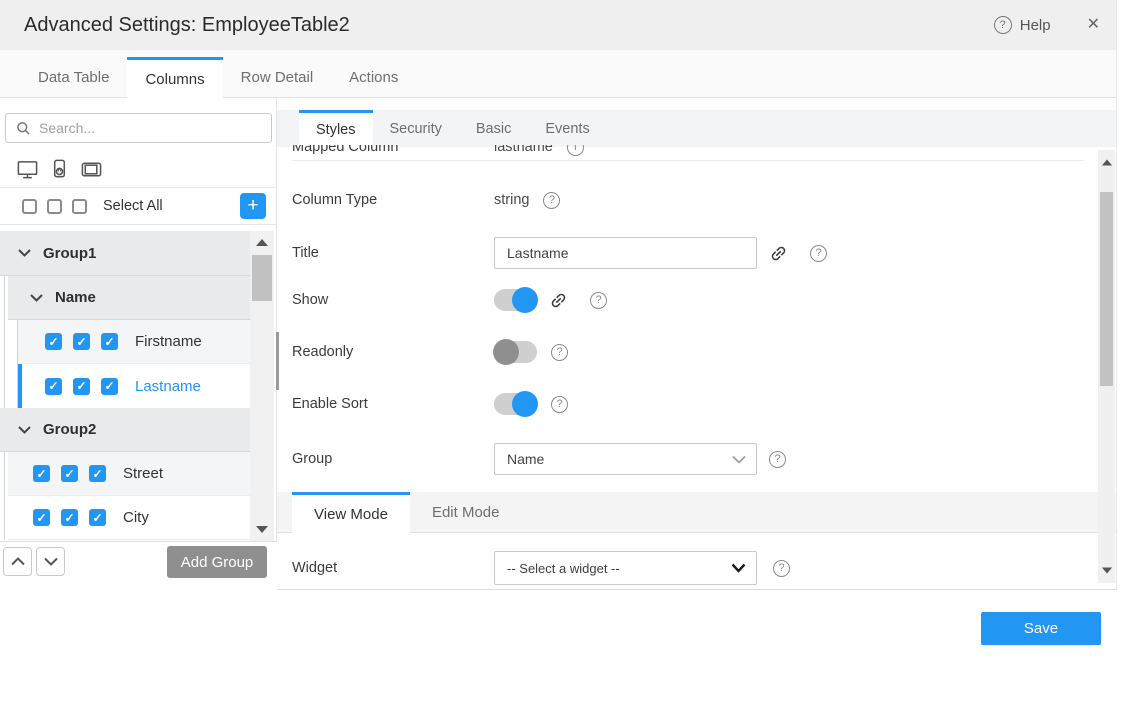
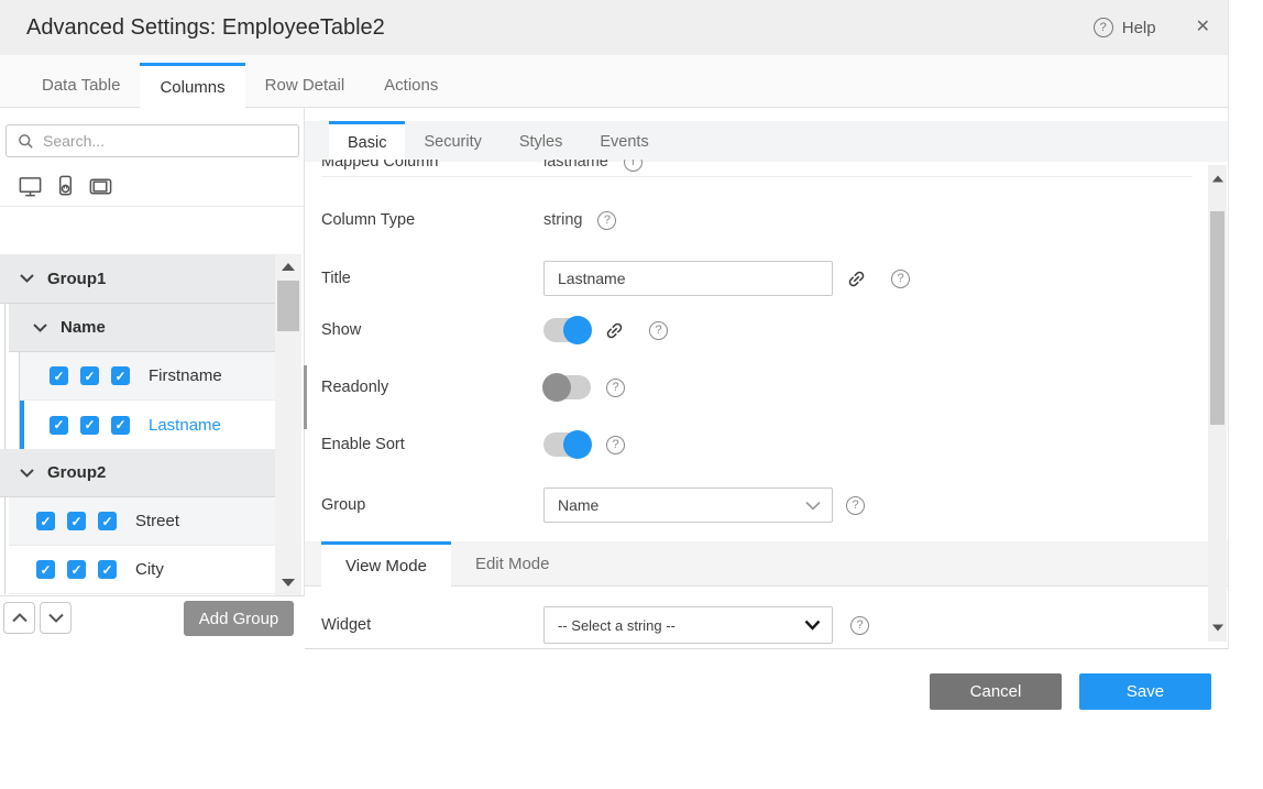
  Advanced Settings: EmployeeTable2
  ?
  Help
  ✕
  Data Table
  Columns
  Row Detail
  Actions
  Search...
- Select All
- +
  Group1
  Name
  ✓
  ✓
  ✓
  Firstname
  ✓
  ✓
  ✓
  Lastname
  Group2
  ✓
  ✓
  ✓
  Street
  ✓
  ✓
  ✓
  City
  Add Group
- Styles
+ Basic
  Security
- Basic
+ Styles
  Events
  Mapped Column
  lastname
  i
  Column Type
  string
  ?
  Title
  Lastname
  ?
  Show
  ?
  Readonly
  ?
  Enable Sort
  ?
  Group
  Name
  ?
  View Mode
  Edit Mode
  Widget
- -- Select a widget --
+ -- Select a string --
  ?
+ Cancel
  Save
